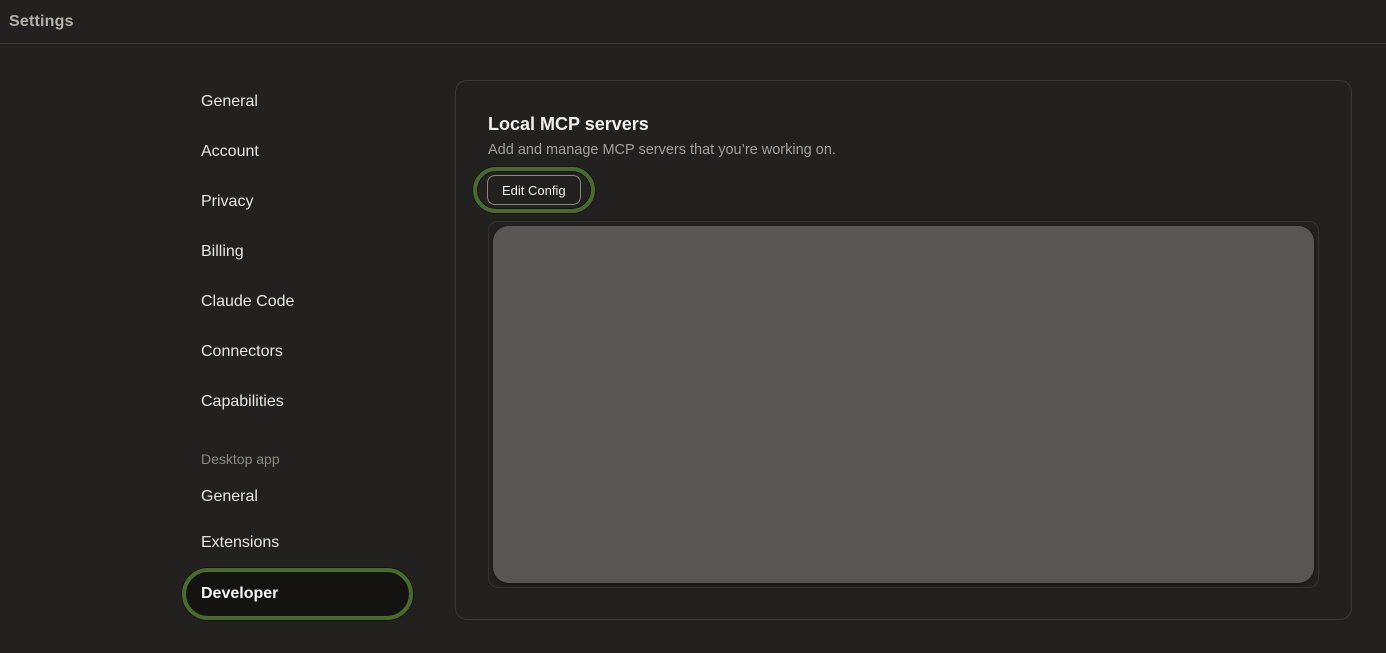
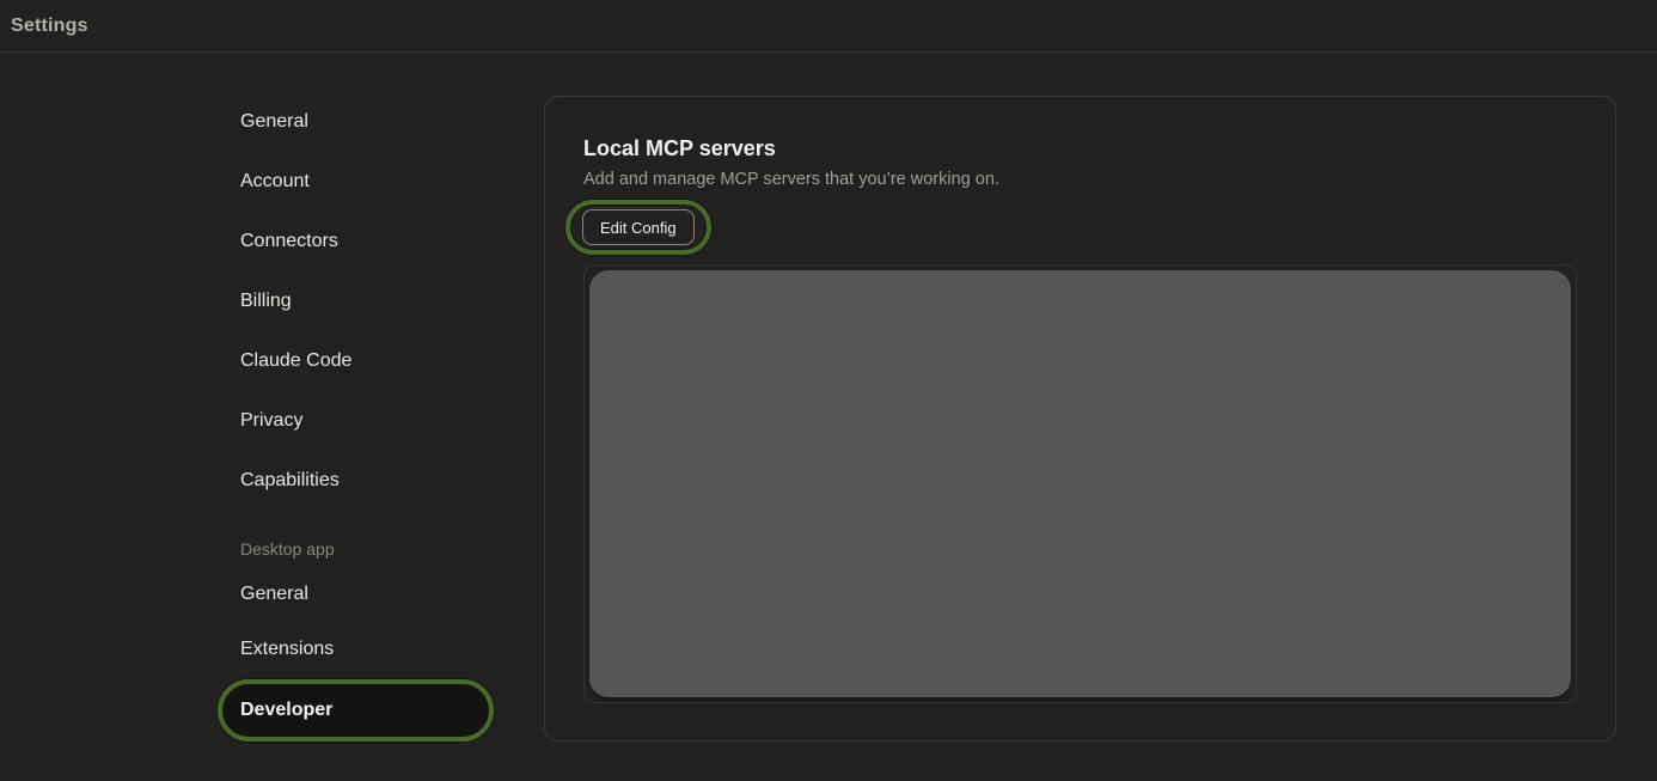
  Settings
  General
  Account
- Privacy
+ Connectors
  Billing
  Claude Code
- Connectors
+ Privacy
  Capabilities
  Desktop app
  General
  Extensions
  Developer
  Local MCP servers
  Add and manage MCP servers that you’re working on.
  Edit Config
